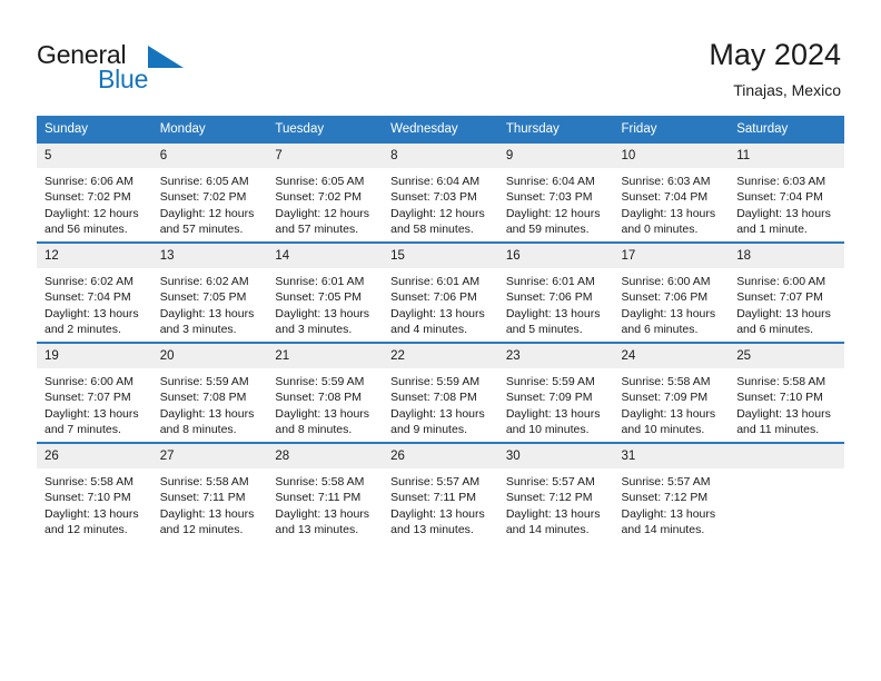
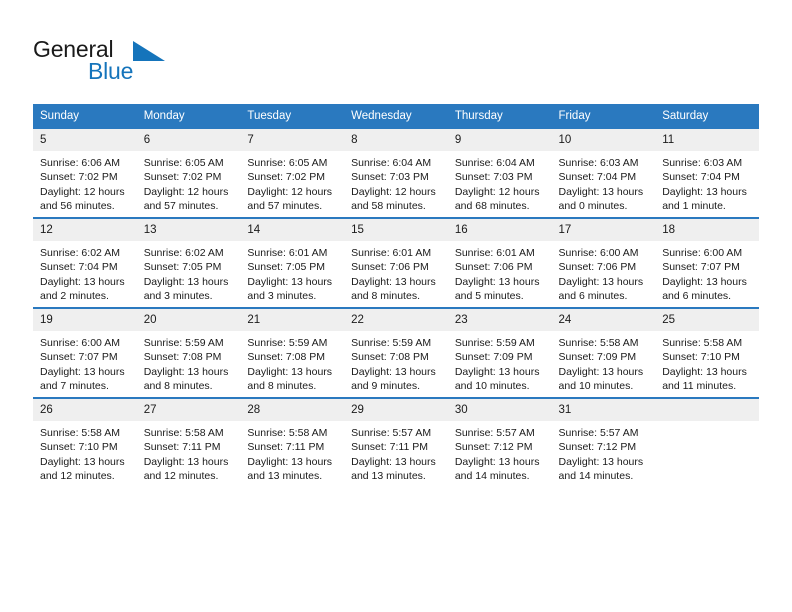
  General
  Blue
- May 2024
- Tinajas, Mexico
  Sunday	Monday	Tuesday	Wednesday	Thursday	Friday	Saturday
- 5Sunrise: 6:06 AMSunset: 7:02 PMDaylight: 12 hoursand 56 minutes.	6Sunrise: 6:05 AMSunset: 7:02 PMDaylight: 12 hoursand 57 minutes.	7Sunrise: 6:05 AMSunset: 7:02 PMDaylight: 12 hoursand 57 minutes.	8Sunrise: 6:04 AMSunset: 7:03 PMDaylight: 12 hoursand 58 minutes.	9Sunrise: 6:04 AMSunset: 7:03 PMDaylight: 12 hoursand 59 minutes.	10Sunrise: 6:03 AMSunset: 7:04 PMDaylight: 13 hoursand 0 minutes.	11Sunrise: 6:03 AMSunset: 7:04 PMDaylight: 13 hoursand 1 minute.
+ 5Sunrise: 6:06 AMSunset: 7:02 PMDaylight: 12 hoursand 56 minutes.	6Sunrise: 6:05 AMSunset: 7:02 PMDaylight: 12 hoursand 57 minutes.	7Sunrise: 6:05 AMSunset: 7:02 PMDaylight: 12 hoursand 57 minutes.	8Sunrise: 6:04 AMSunset: 7:03 PMDaylight: 12 hoursand 58 minutes.	9Sunrise: 6:04 AMSunset: 7:03 PMDaylight: 12 hoursand 68 minutes.	10Sunrise: 6:03 AMSunset: 7:04 PMDaylight: 13 hoursand 0 minutes.	11Sunrise: 6:03 AMSunset: 7:04 PMDaylight: 13 hoursand 1 minute.
- 12Sunrise: 6:02 AMSunset: 7:04 PMDaylight: 13 hoursand 2 minutes.	13Sunrise: 6:02 AMSunset: 7:05 PMDaylight: 13 hoursand 3 minutes.	14Sunrise: 6:01 AMSunset: 7:05 PMDaylight: 13 hoursand 3 minutes.	15Sunrise: 6:01 AMSunset: 7:06 PMDaylight: 13 hoursand 4 minutes.	16Sunrise: 6:01 AMSunset: 7:06 PMDaylight: 13 hoursand 5 minutes.	17Sunrise: 6:00 AMSunset: 7:06 PMDaylight: 13 hoursand 6 minutes.	18Sunrise: 6:00 AMSunset: 7:07 PMDaylight: 13 hoursand 6 minutes.
+ 12Sunrise: 6:02 AMSunset: 7:04 PMDaylight: 13 hoursand 2 minutes.	13Sunrise: 6:02 AMSunset: 7:05 PMDaylight: 13 hoursand 3 minutes.	14Sunrise: 6:01 AMSunset: 7:05 PMDaylight: 13 hoursand 3 minutes.	15Sunrise: 6:01 AMSunset: 7:06 PMDaylight: 13 hoursand 8 minutes.	16Sunrise: 6:01 AMSunset: 7:06 PMDaylight: 13 hoursand 5 minutes.	17Sunrise: 6:00 AMSunset: 7:06 PMDaylight: 13 hoursand 6 minutes.	18Sunrise: 6:00 AMSunset: 7:07 PMDaylight: 13 hoursand 6 minutes.
  19Sunrise: 6:00 AMSunset: 7:07 PMDaylight: 13 hoursand 7 minutes.	20Sunrise: 5:59 AMSunset: 7:08 PMDaylight: 13 hoursand 8 minutes.	21Sunrise: 5:59 AMSunset: 7:08 PMDaylight: 13 hoursand 8 minutes.	22Sunrise: 5:59 AMSunset: 7:08 PMDaylight: 13 hoursand 9 minutes.	23Sunrise: 5:59 AMSunset: 7:09 PMDaylight: 13 hoursand 10 minutes.	24Sunrise: 5:58 AMSunset: 7:09 PMDaylight: 13 hoursand 10 minutes.	25Sunrise: 5:58 AMSunset: 7:10 PMDaylight: 13 hoursand 11 minutes.
- 26Sunrise: 5:58 AMSunset: 7:10 PMDaylight: 13 hoursand 12 minutes.	27Sunrise: 5:58 AMSunset: 7:11 PMDaylight: 13 hoursand 12 minutes.	28Sunrise: 5:58 AMSunset: 7:11 PMDaylight: 13 hoursand 13 minutes.	26Sunrise: 5:57 AMSunset: 7:11 PMDaylight: 13 hoursand 13 minutes.	30Sunrise: 5:57 AMSunset: 7:12 PMDaylight: 13 hoursand 14 minutes.	31Sunrise: 5:57 AMSunset: 7:12 PMDaylight: 13 hoursand 14 minutes.
+ 26Sunrise: 5:58 AMSunset: 7:10 PMDaylight: 13 hoursand 12 minutes.	27Sunrise: 5:58 AMSunset: 7:11 PMDaylight: 13 hoursand 12 minutes.	28Sunrise: 5:58 AMSunset: 7:11 PMDaylight: 13 hoursand 13 minutes.	29Sunrise: 5:57 AMSunset: 7:11 PMDaylight: 13 hoursand 13 minutes.	30Sunrise: 5:57 AMSunset: 7:12 PMDaylight: 13 hoursand 14 minutes.	31Sunrise: 5:57 AMSunset: 7:12 PMDaylight: 13 hoursand 14 minutes.
